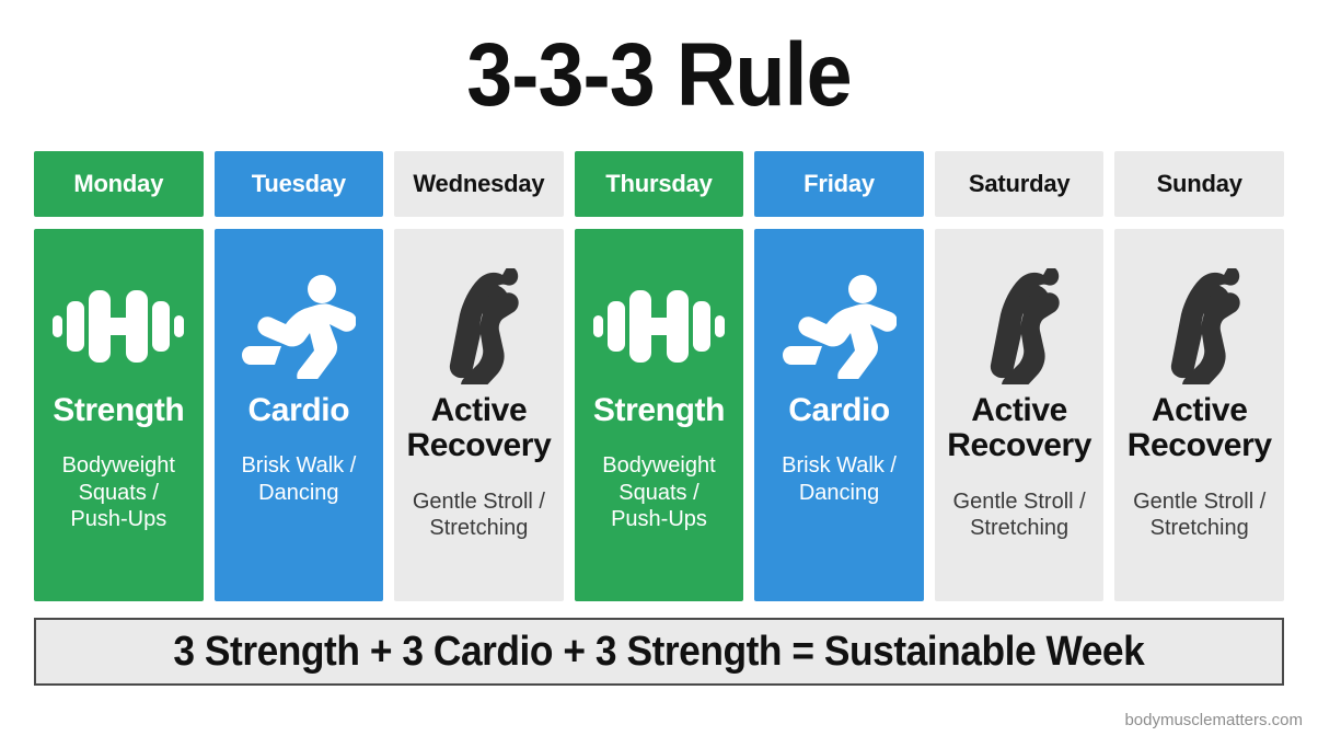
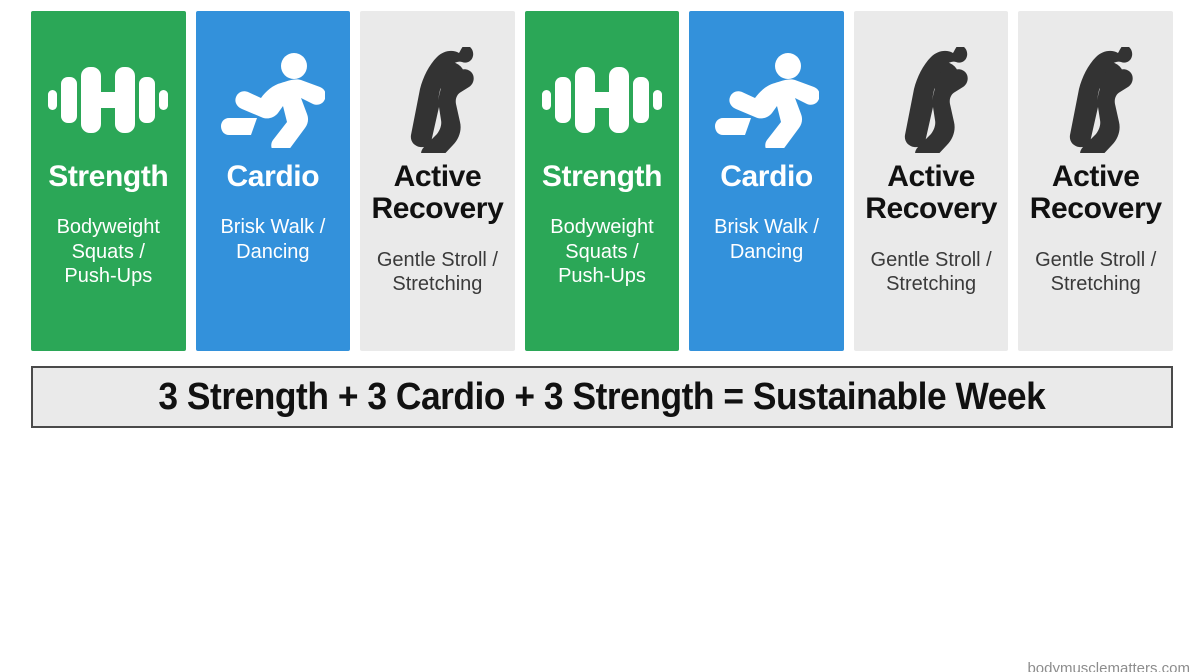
- 3-3-3 Rule
- Monday
- Tuesday
- Wednesday
- Thursday
- Friday
- Saturday
- Sunday
  Strength
  Bodyweight
  Squats /
  Push-Ups
  Cardio
  Brisk Walk /
  Dancing
  Active
  Recovery
  Gentle Stroll /
  Stretching
  Strength
  Bodyweight
  Squats /
  Push-Ups
  Cardio
  Brisk Walk /
  Dancing
  Active
  Recovery
  Gentle Stroll /
  Stretching
  Active
  Recovery
  Gentle Stroll /
  Stretching
  3 Strength + 3 Cardio + 3 Strength = Sustainable Week
  bodymusclematters.com
